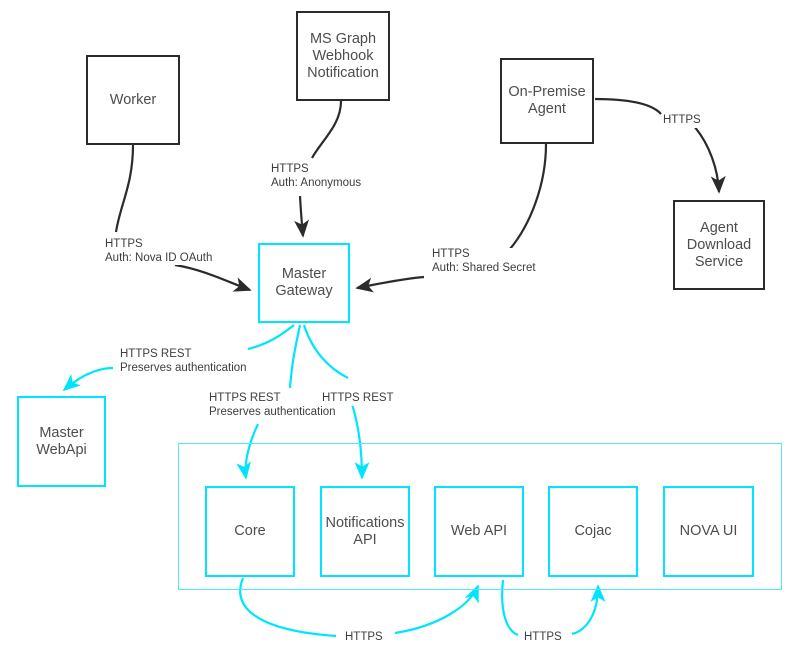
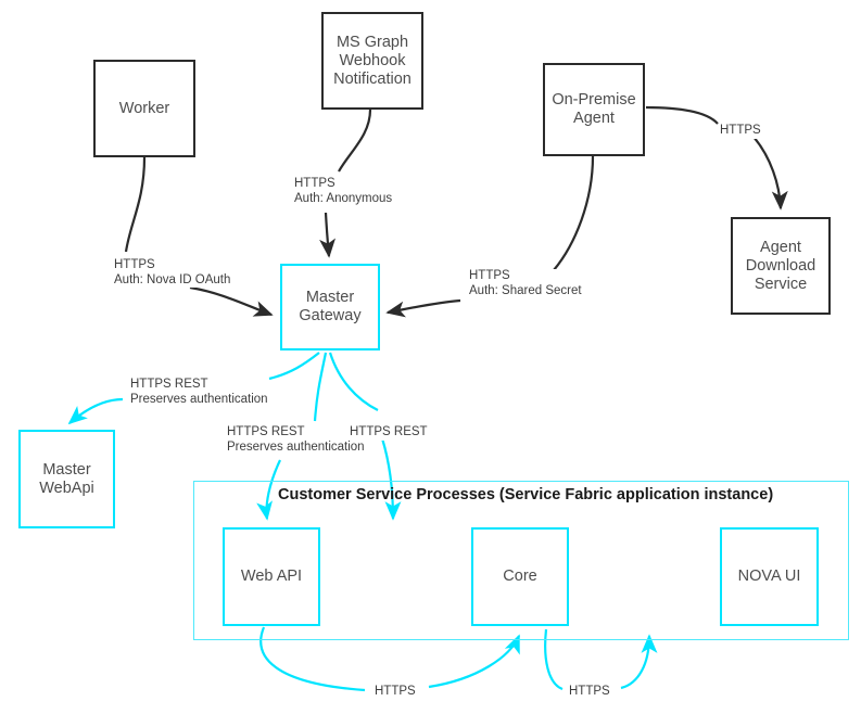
+ Customer Service Processes (Service Fabric application instance)
  Worker
  MS Graph
  Webhook
  Notification
  On-Premise
  Agent
  Agent
  Download
  Service
  Master
  Gateway
  Master
  WebApi
- Core
+ Web API
- Notifications
- API
- Web API
+ Core
- Cojac
  NOVA UI
  HTTPS
  Auth: Nova ID OAuth
  HTTPS
  Auth: Anonymous
  HTTPS
  Auth: Shared Secret
  HTTPS
  HTTPS REST
  Preserves authentication
  HTTPS REST
  Preserves authentication
  HTTPS REST
  HTTPS
  HTTPS
